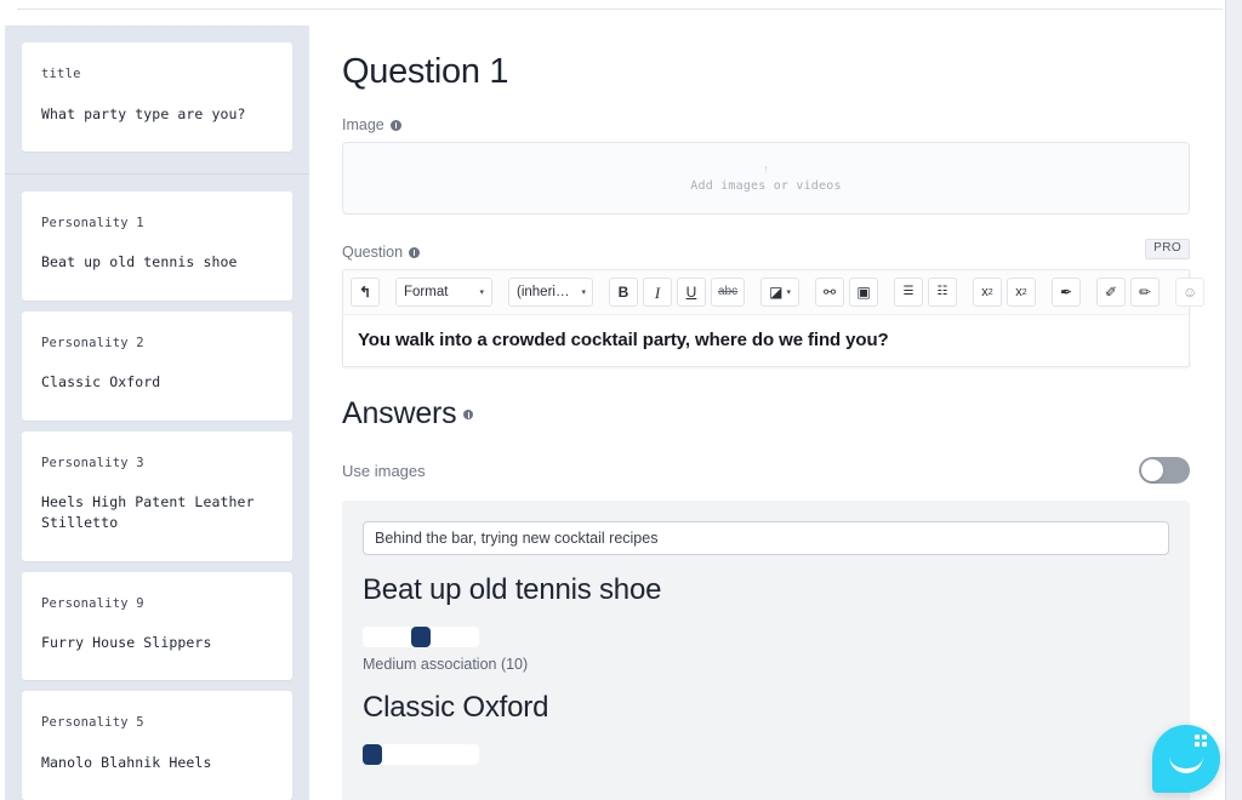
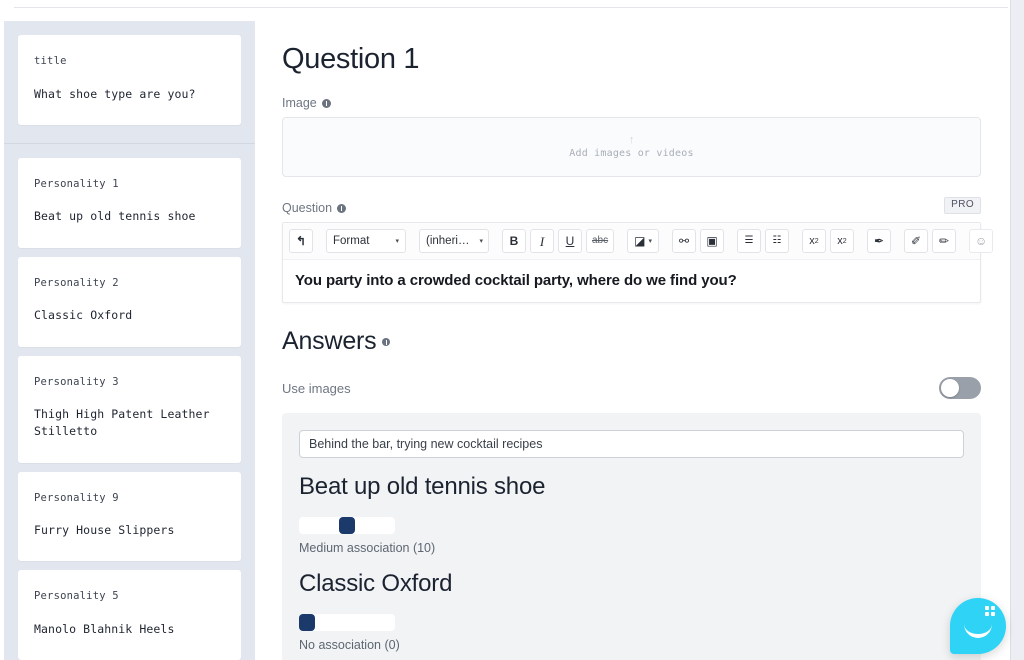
  title
- What party type are you?
+ What shoe type are you?
  Personality 1
  Beat up old tennis shoe
  Personality 2
  Classic Oxford
  Personality 3
- Heels High Patent Leather Stilletto
+ Thigh High Patent Leather Stilletto
  Personality 9
  Furry House Slippers
  Personality 5
  Manolo Blahnik Heels
  Question 1
  Image
  ↑
  Add images or videos
  Question
  PRO
  ↰
  Format
  (inheri…
  B
  I
  U
  abc
  ◪
  ⚯
  ▣
  ☰
  ☷
  x
  x
  ✒
  ✐
  ✏
  ☺
- You walk into a crowded cocktail party, where do we find you?
+ You party into a crowded cocktail party, where do we find you?
  Answers
  Use images
  Behind the bar, trying new cocktail recipes
  Beat up old tennis shoe
  Medium association (10)
  Classic Oxford
+ No association (0)
